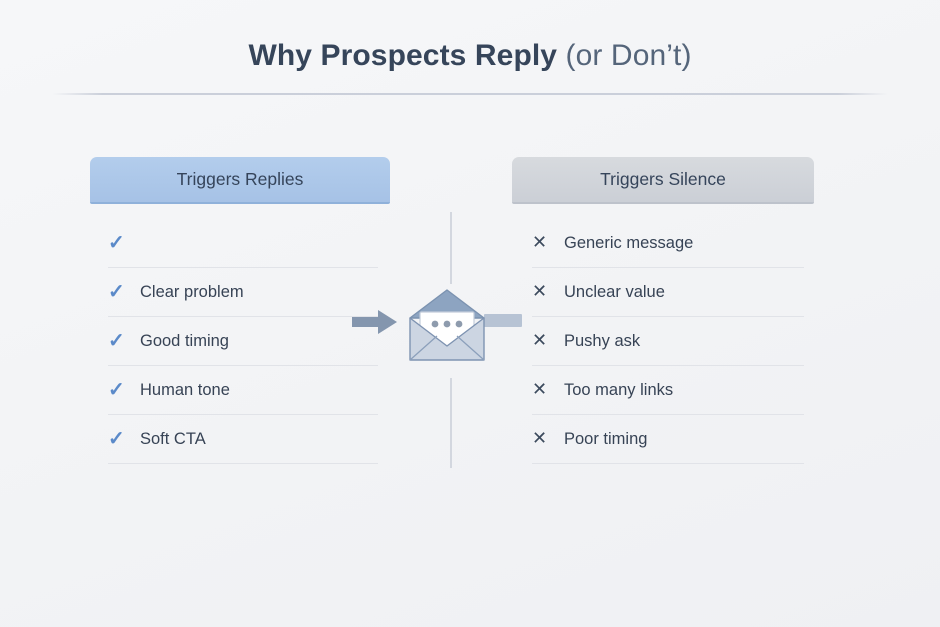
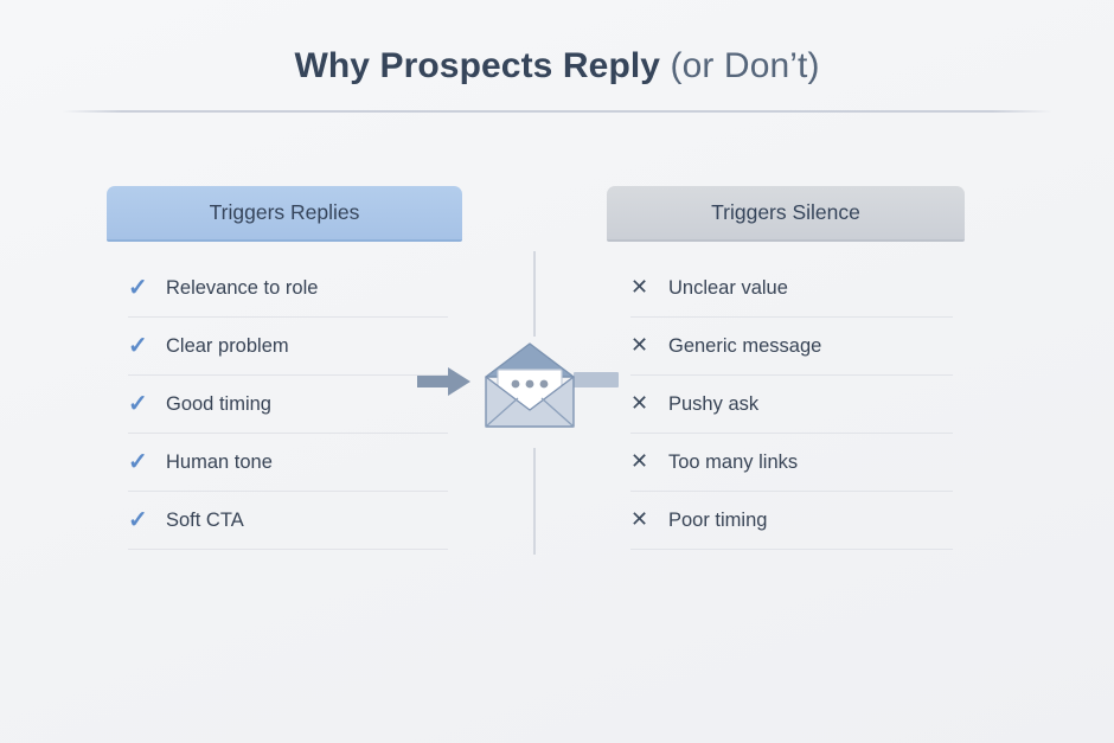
  Why Prospects Reply (or Don’t)
  Triggers Replies
  ✓
+ Relevance to role
  ✓
  Clear problem
  ✓
  Good timing
  ✓
  Human tone
  ✓
  Soft CTA
  Triggers Silence
  ✕
- Generic message
+ Unclear value
  ✕
- Unclear value
+ Generic message
  ✕
  Pushy ask
  ✕
  Too many links
  ✕
  Poor timing
